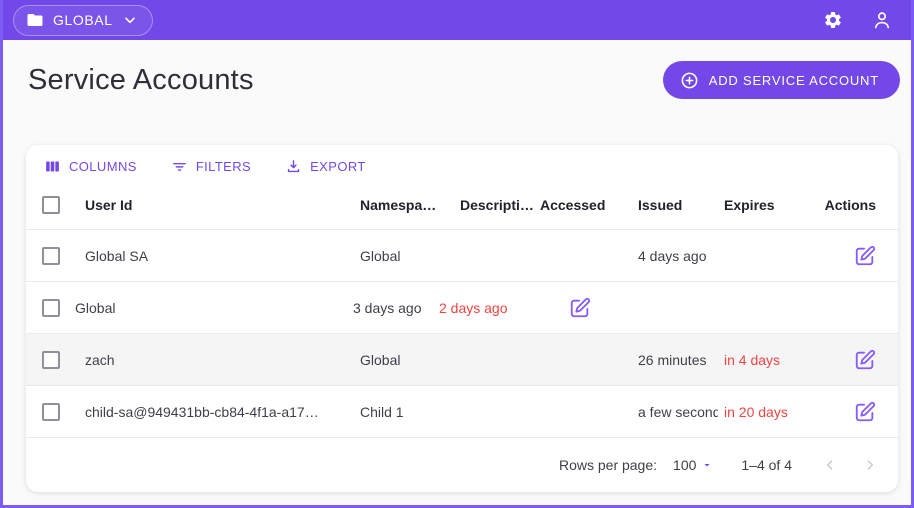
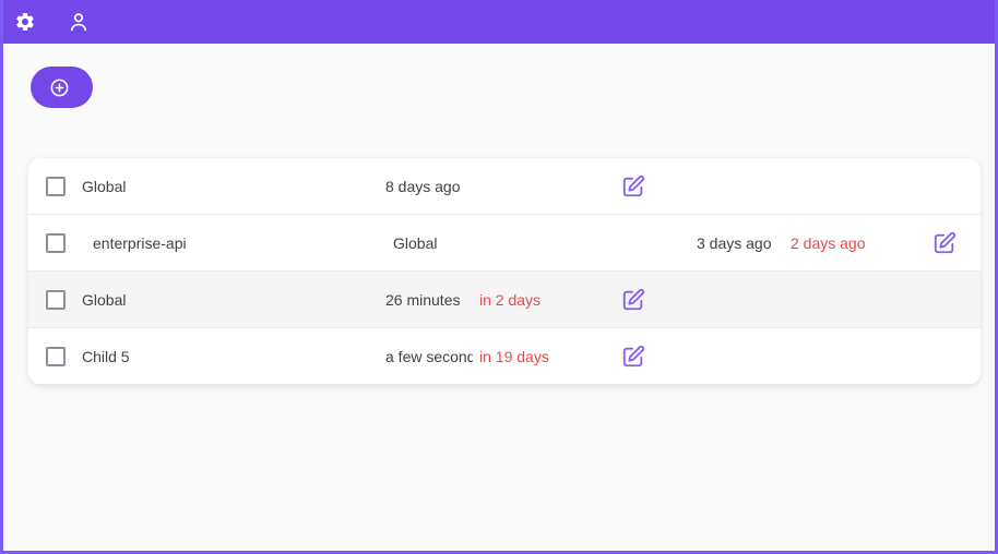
- GLOBAL
- Service Accounts
- ADD SERVICE ACCOUNT
- COLUMNS
- FILTERS
- EXPORT
- User Id
- Namespa…
- Descripti…
- Accessed
- Issued
- Expires
- Actions
- Global SA
  Global
- 4 days ago
+ 8 days ago
+ enterprise-api
  Global
  3 days ago
  2 days ago
- zach
  Global
  26 minutes
- in 4 days
+ in 2 days
- child-sa@949431bb-cb84-4f1a-a17…
- Child 1
+ Child 5
  a few second
- in 20 days
+ in 19 days
- Rows per page:
- 100
- 1–4 of 4
